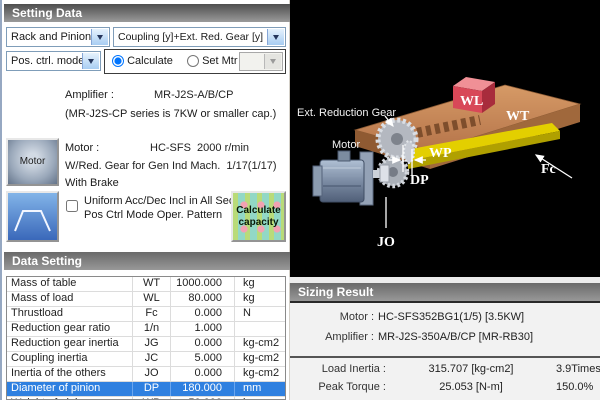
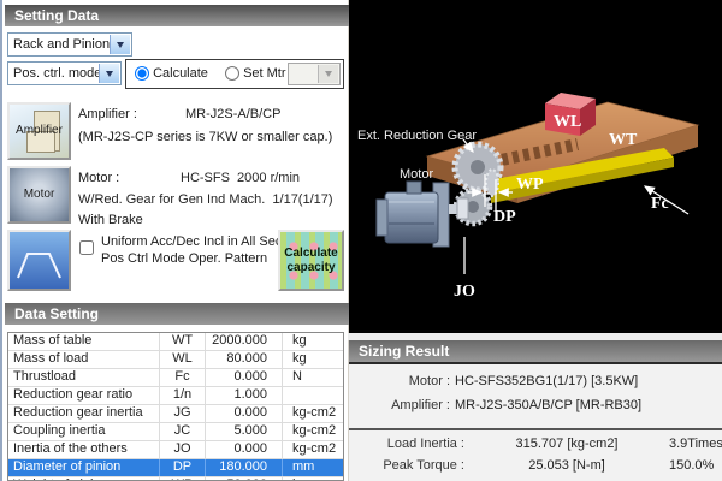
  Setting Data
  Rack and Pinion
- Coupling [y]+Ext. Red. Gear [y]
  Pos. ctrl. mod
  Calculate
  Set Mtr
+ Amplifier
  Amplifier :
  MR-J2S-A/B/CP
  (MR-J2S-CP series is 7KW or smaller cap.)
  Motor
  Motor :
  HC-SFS 2000 r/min
  W/Red. Gear for Gen Ind Mach. 1/17(1/17)
  With Brake
  Uniform Acc/Dec Incl in All Se
  Pos Ctrl Mode Oper. Pattern
  Calculate
  capacity
  Data Setting
  Mass of table
  WT
- 1000.000
+ 2000.000
  kg
  Mass of load
  WL
  80.000
  kg
  Thrustload
  Fc
  0.000
  N
  Reduction gear ratio
  1/n
  1.000
  Reduction gear inertia
  JG
  0.000
  kg-cm2
  Coupling inertia
  JC
  5.000
  kg-cm2
  Inertia of the others
  JO
  0.000
  kg-cm2
  Diameter of pinion
  DP
  180.000
  mm
  Ext. Reduction Gear
  Motor
  WL
  WT
  WP
  DP
  Fc
  JO
  Sizing Result
  Motor :
- HC-SFS352BG1(1/5) [3.5KW]
+ HC-SFS352BG1(1/17) [3.5KW]
  Amplifier :
  MR-J2S-350A/B/CP [MR-RB30]
  Load Inertia :
  315.707 [kg-cm2]
  3.9Times
  Peak Torque :
  25.053 [N-m]
  150.0%
